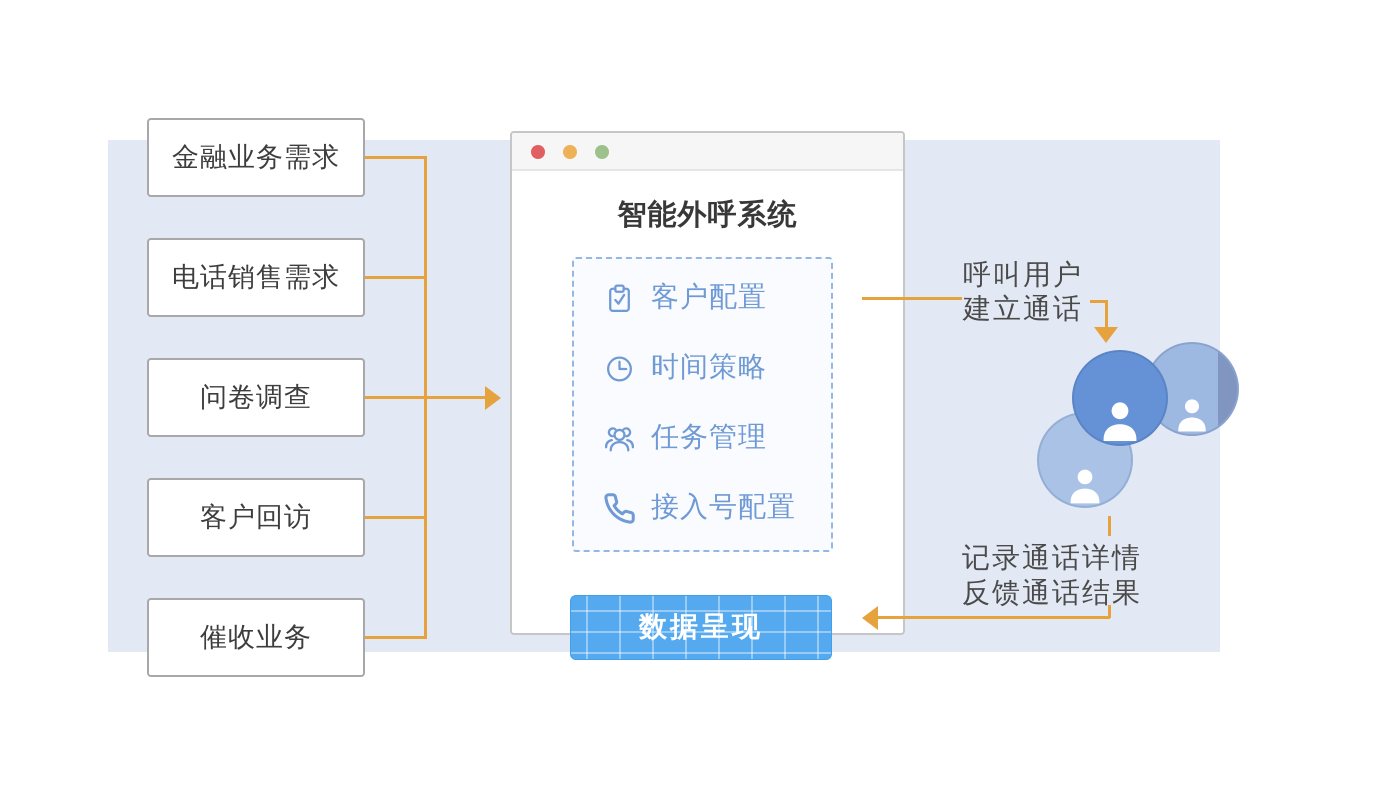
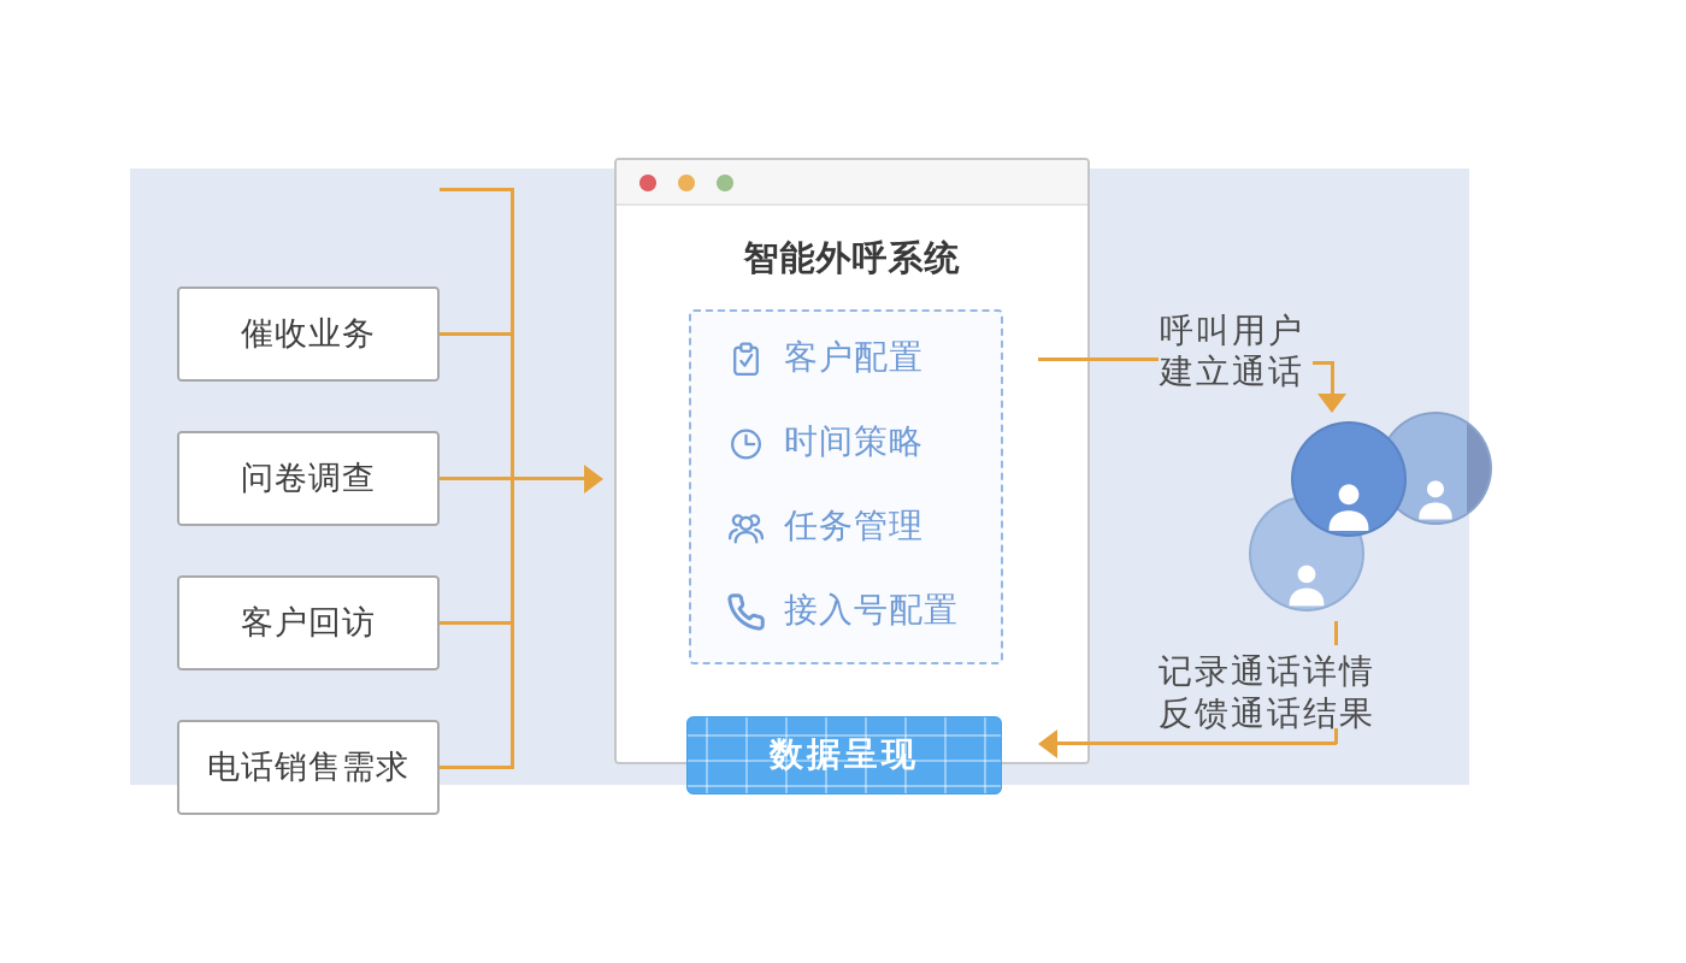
- 金融业务需求
- 电话销售需求
+ 催收业务
  问卷调查
  客户回访
- 催收业务
+ 电话销售需求
  智能外呼系统
  客户配置
  时间策略
  任务管理
  接入号配置
  数据呈现
  呼叫用户
  建立通话
  记录通话详情
  反馈通话结果
